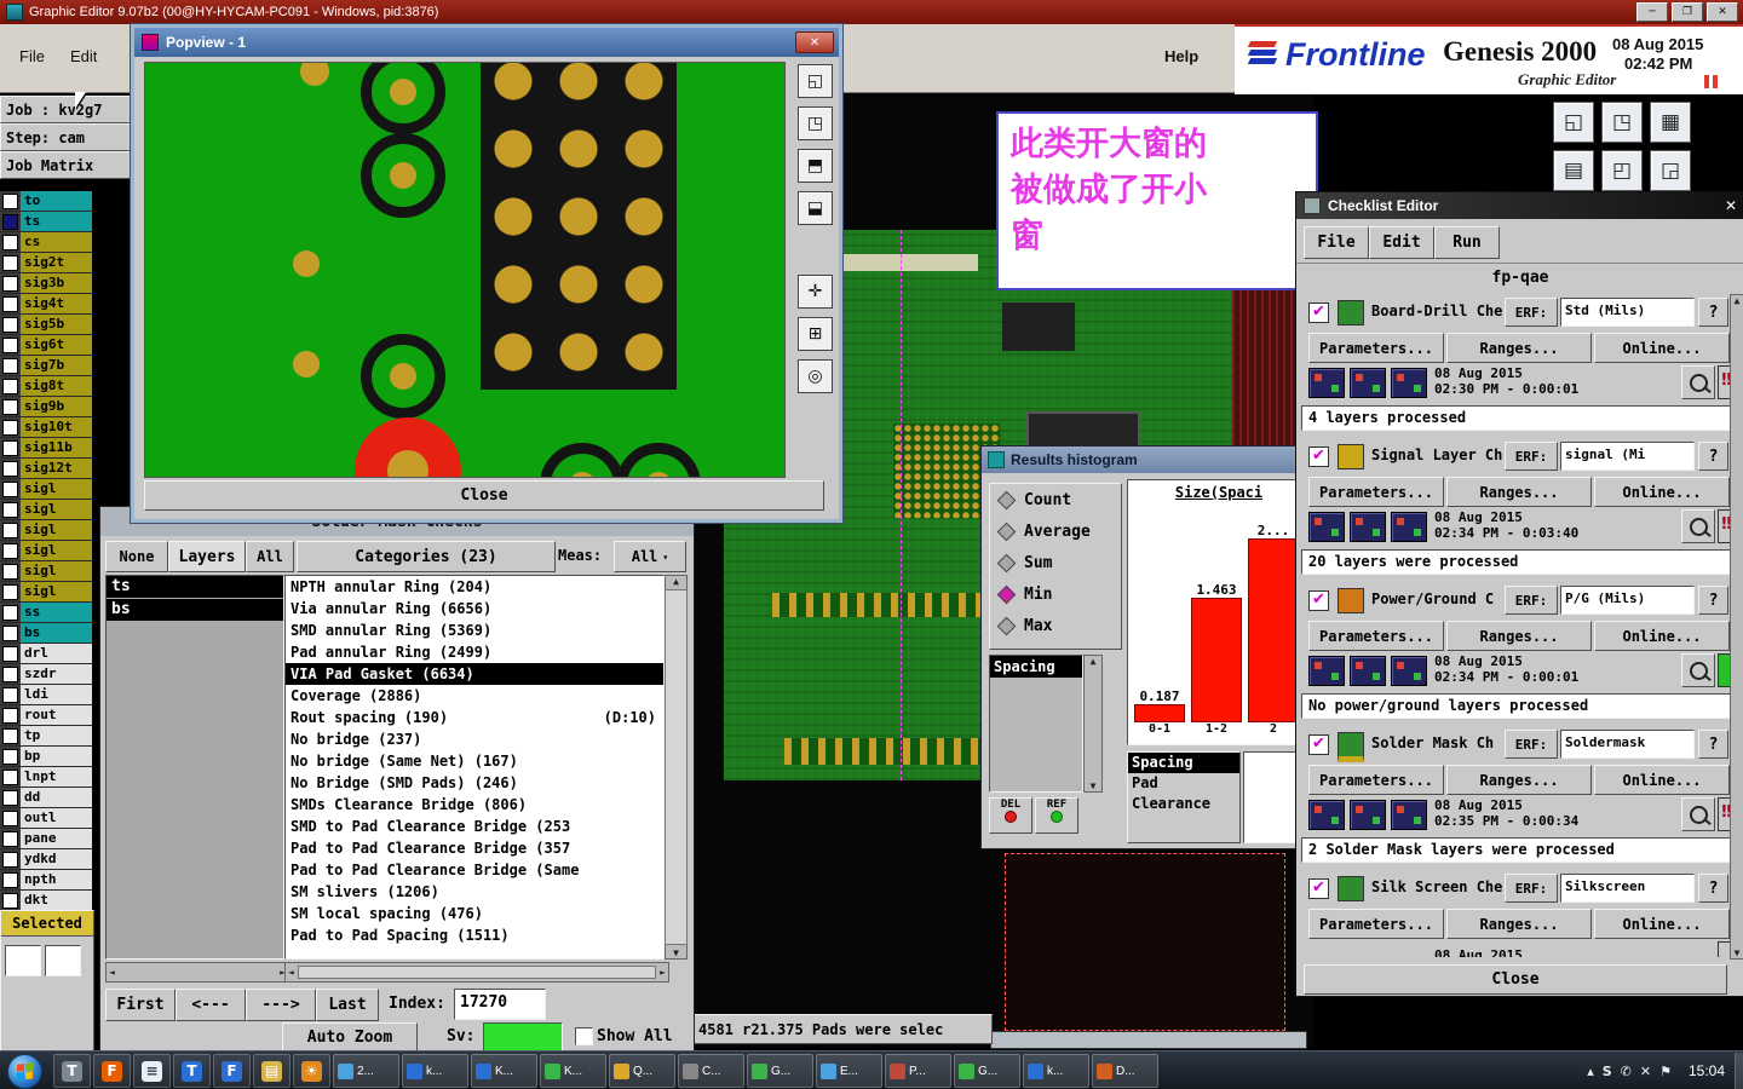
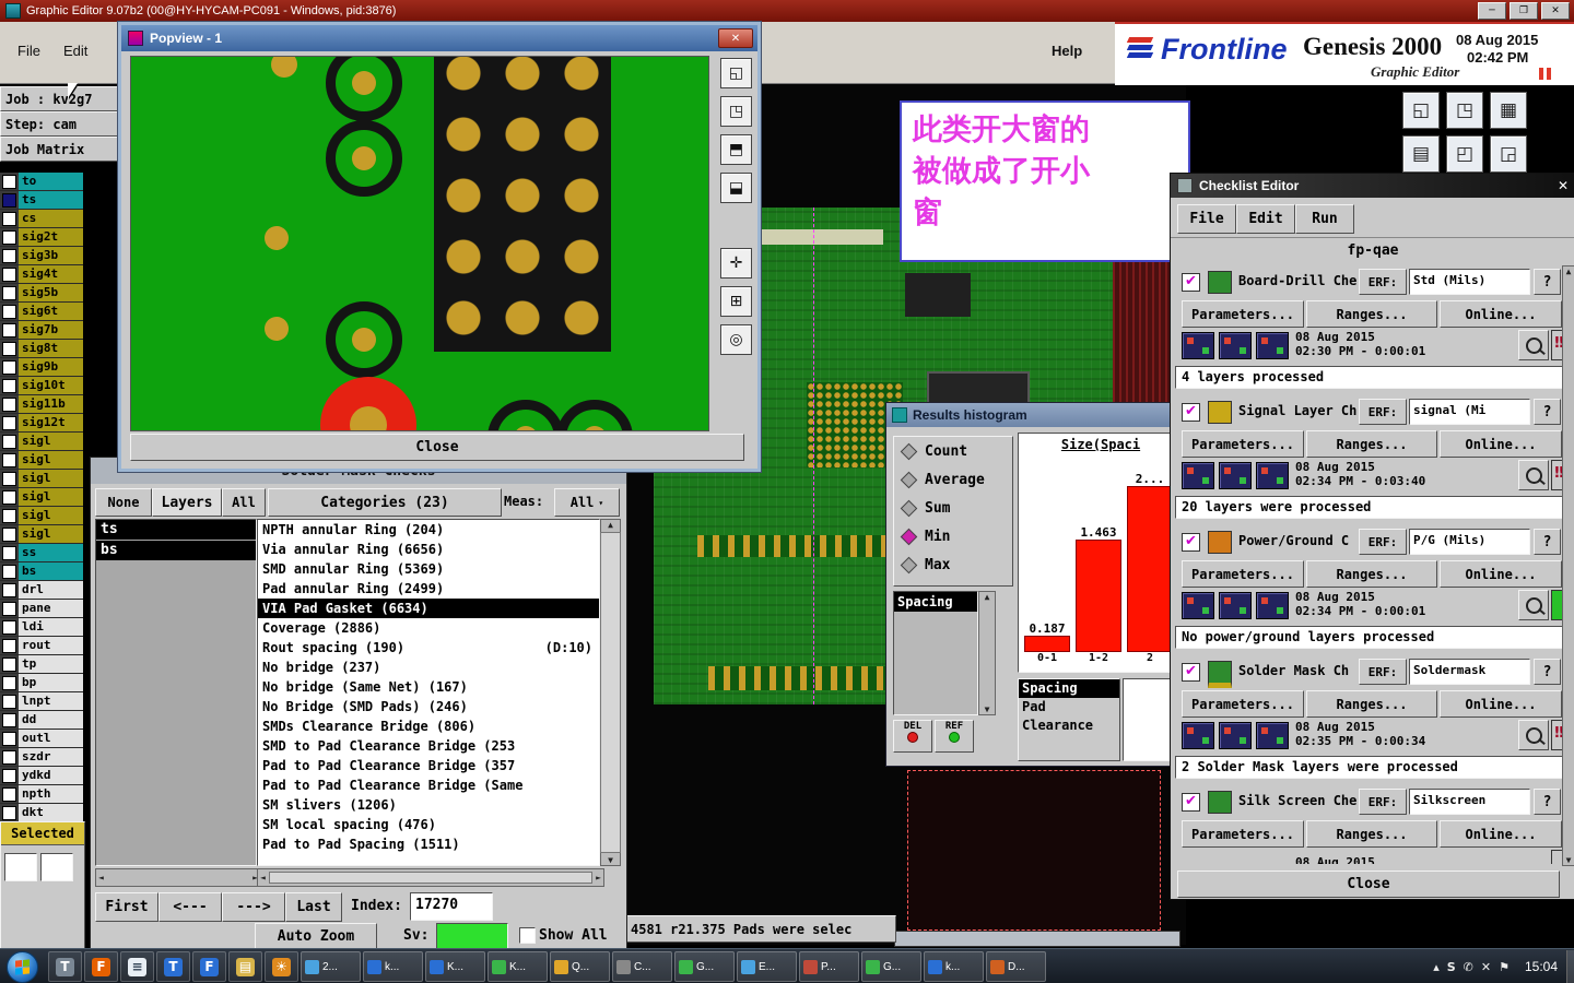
  Graphic Editor 9.07b2 (00@HY-HYCAM-PC091 - Windows, pid:3876)
  ─
  ❐
  ✕
  File
  Edit
  Help
  Frontline
  Genesis 2000
  Graphic Editor
  08 Aug 2015
  02:42 PM
  Job :
  kv2g7
  Step:
  cam
  Job Matrix
  ◱
  ◳
  ▦
  ▤
  ◰
  ◲
  to
  ts
  cs
  sig2t
  sig3b
  sig4t
  sig5b
  sig6t
  sig7b
  sig8t
  sig9b
  sig10t
  sig11b
  sig12t
  sigl
  sigl
  sigl
  sigl
  sigl
  sigl
  ss
  bs
  drl
- szdr
+ pane
  ldi
  rout
  tp
  bp
  lnpt
  dd
  outl
- pane
+ szdr
  ydkd
  npth
  dkt
  Selected
  4581 r21.375 Pads were selec
  None
  Layers
  All
  Categories (23)
  Meas:
  All
  ▾
  ts
  bs
  NPTH annular Ring (204)
  Via annular Ring (6656)
  SMD annular Ring (5369)
  Pad annular Ring (2499)
  VIA Pad Gasket (6634)
  Coverage (2886)
  Rout spacing (190)
  (D:10)
  No bridge (237)
  No bridge (Same Net) (167)
  No Bridge (SMD Pads) (246)
  SMDs Clearance Bridge (806)
  SMD to Pad Clearance Bridge (253
  Pad to Pad Clearance Bridge (357
  Pad to Pad Clearance Bridge (Same
  SM slivers (1206)
  SM local spacing (476)
  Pad to Pad Spacing (1511)
  ▲
  ▼
  ◄
  ►
  ◄
  ►
  First
  <---
  --->
  Last
  Index:
  17270
  Auto Zoom
  Sv:
  Show All
  Results histogram
  Count
  Average
  Sum
  Min
  Max
  Size(Spaci
  0.187
  0-1
  1.463
  1-2
  2...
  2
  Spacing
  ▲
  ▼
  DEL
  REF
  Spacing
  Pad
  Clearance
  此类开大窗的
  被做成了开小
  窗
  Popview - 1
  ✕
  ◱
  ◳
  ⬒
  ⬓
  ✛
  ⊞
  ◎
  Close
  Checklist Editor
  ✕
  File
  Edit
  Run
  fp-qae
  ✔
  Board-Drill Che
  ERF:
  Std (Mils)
  ?
  Parameters...
  Ranges...
  Online...
  08 Aug 2015
  02:30 PM - 0:00:01
  ‼
  4 layers processed
  ✔
  Signal Layer Ch
  ERF:
  signal (Mi
  ?
  Parameters...
  Ranges...
  Online...
  08 Aug 2015
  02:34 PM - 0:03:40
  ‼
  20 layers were processed
  ✔
  Power/Ground C
  ERF:
  P/G (Mils)
  ?
  Parameters...
  Ranges...
  Online...
  08 Aug 2015
  02:34 PM - 0:00:01
  No power/ground layers processed
  ✔
  Solder Mask Ch
  ERF:
  Soldermask
  ?
  Parameters...
  Ranges...
  Online...
  08 Aug 2015
  02:35 PM - 0:00:34
  ‼
  2 Solder Mask layers were processed
  ✔
  Silk Screen Che
  ERF:
  Silkscreen
  ?
  Parameters...
  Ranges...
  Online...
  08 Aug 2015
  ▲
  ▼
  Close
  T
  F
  ≡
  T
  F
  ▤
  ☀
  2...
  k...
  K...
  K...
  Q...
  C...
  G...
  E...
  P...
  G...
  k...
  D...
  ▴
  S
  ✆
  ✕
  ⚑
  15:04
